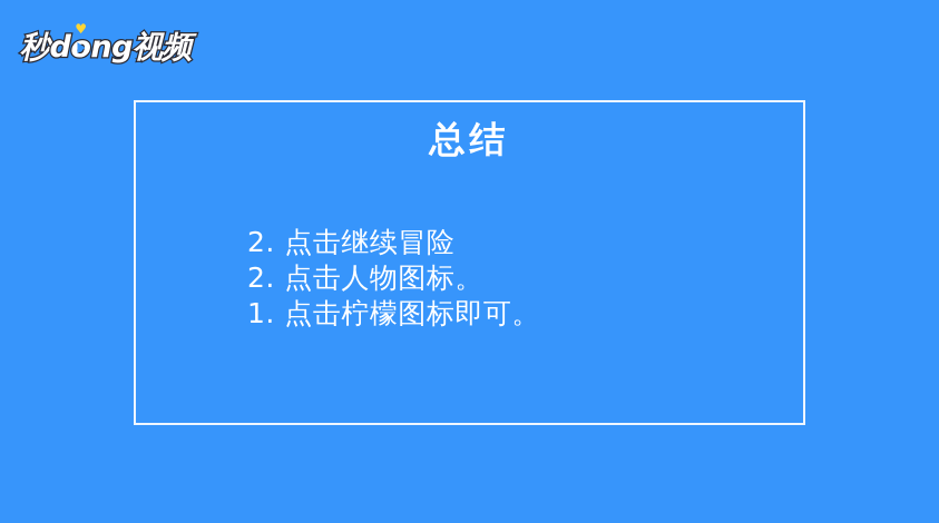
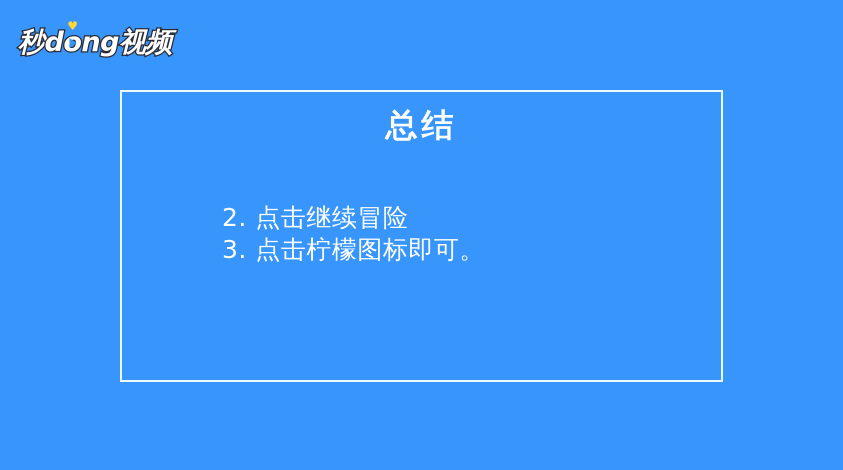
  秒d
  ♥
  ong视频
  总结
  2. 点击继续冒险
- 2. 点击人物图标。
- 1. 点击柠檬图标即可。
+ 3. 点击柠檬图标即可。
